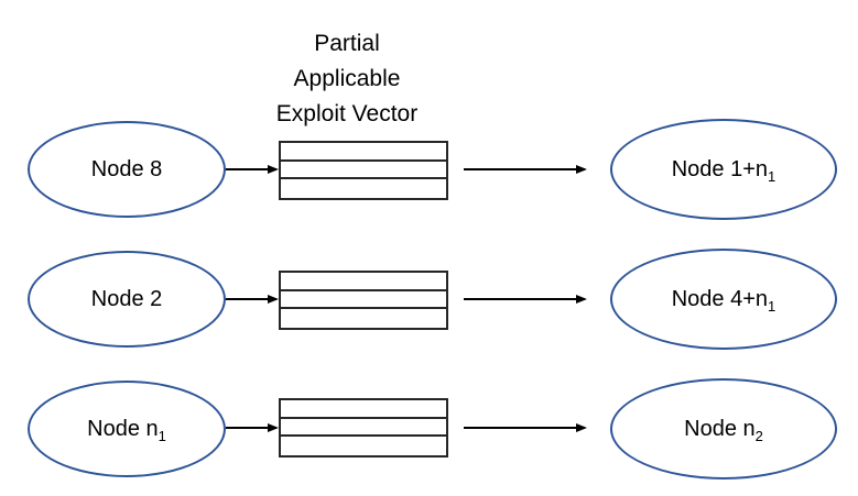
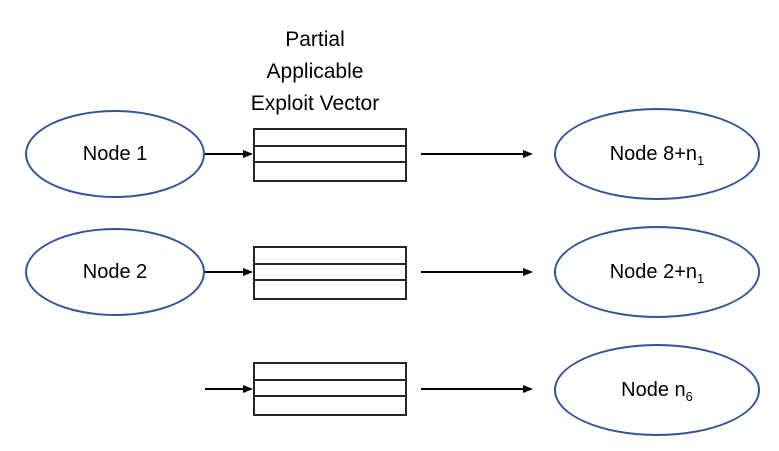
  Partial
  Applicable
  Exploit Vector
- Node 8
+ Node 1
- Node 1+n1
+ Node 8+n1
  Node 2
- Node 4+n1
+ Node 2+n1
- Node n1
- Node n2
+ Node n6
